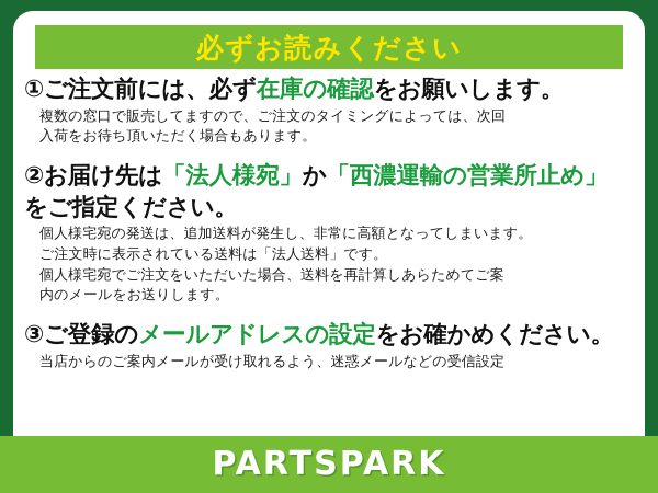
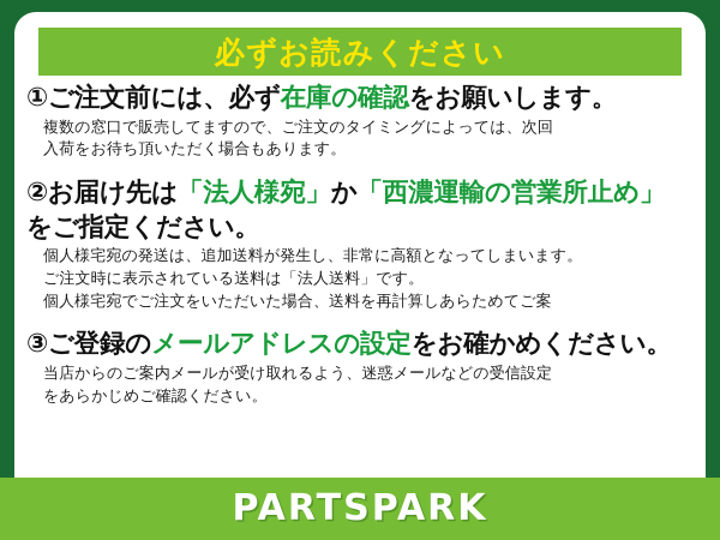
  必ずお読みください
  ①ご注文前には、必ず在庫の確認をお願いします。
  複数の窓口で販売してますので、ご注文のタイミングによっては、次回
  入荷をお待ち頂いただく場合もあります。
  ②お届け先は「法人様宛」か「西濃運輸の営業所止め」
  をご指定ください。
  個人様宅宛の発送は、追加送料が発生し、非常に高額となってしまいます。
  ご注文時に表示されている送料は「法人送料」です。
  個人様宅宛でご注文をいただいた場合、送料を再計算しあらためてご案
- 内のメールをお送りします。
  ③ご登録のメールアドレスの設定をお確かめください。
  当店からのご案内メールが受け取れるよう、迷惑メールなどの受信設定
+ をあらかじめご確認ください。
  PARTSPARK
